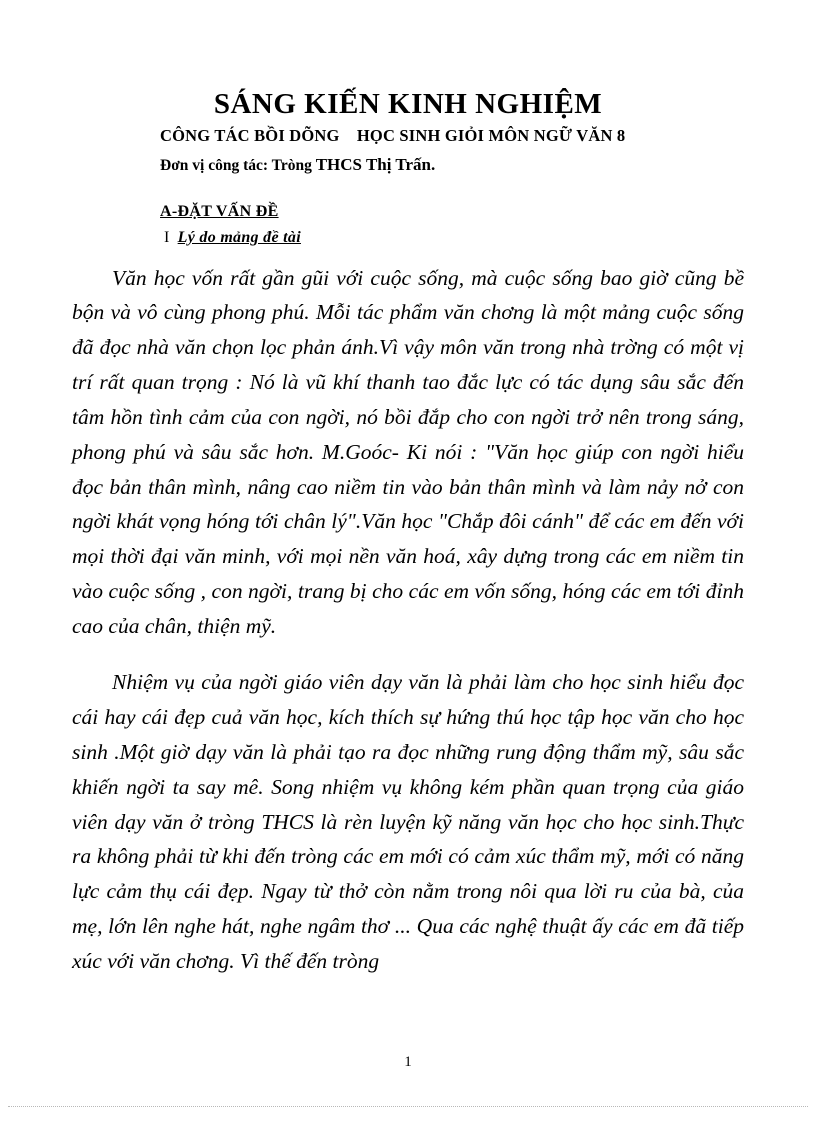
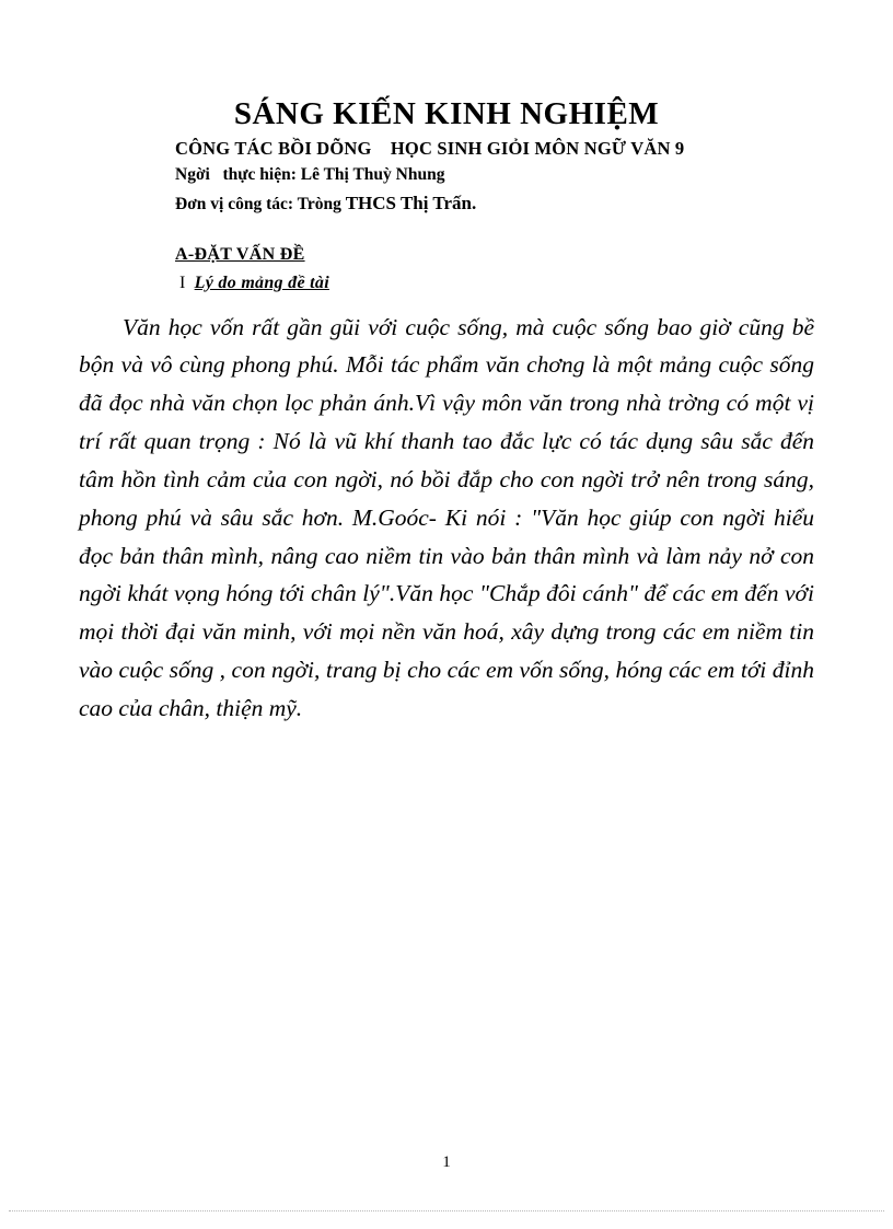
  SÁNG KIẾN KINH NGHIỆM
- CÔNG TÁC BỒI DÕNG HỌC SINH GIỎI MÔN NGỮ VĂN 8
+ CÔNG TÁC BỒI DÕNG HỌC SINH GIỎI MÔN NGỮ VĂN 9
+ Ngời thực hiện: Lê Thị Thuỳ Nhung
  Đơn vị công tác: Tròng THCS Thị Trấn.
  A-ĐẶT VẤN ĐỀ
  I Lý do mảng đề tài
  Văn học vốn rất gần gũi với cuộc sống, mà cuộc sống bao giờ cũng bề bộn và vô cùng phong phú. Mỗi tác phẩm văn chơng là một mảng cuộc sống đã đọc nhà văn chọn lọc phản ánh.Vì vậy môn văn trong nhà trờng có một vị trí rất quan trọng : Nó là vũ khí thanh tao đắc lực có tác dụng sâu sắc đến tâm hồn tình cảm của con ngời, nó bồi đắp cho con ngời trở nên trong sáng, phong phú và sâu sắc hơn. M.Goóc- Ki nói : "Văn học giúp con ngời hiểu đọc bản thân mình, nâng cao niềm tin vào bản thân mình và làm nảy nở con ngời khát vọng hóng tới chân lý".Văn học "Chắp đôi cánh" để các em đến với mọi thời đại văn minh, với mọi nền văn hoá, xây dựng trong các em niềm tin vào cuộc sống , con ngời, trang bị cho các em vốn sống, hóng các em tới đỉnh cao của chân, thiện mỹ.
- Nhiệm vụ của ngời giáo viên dạy văn là phải làm cho học sinh hiểu đọc cái hay cái đẹp cuả văn học, kích thích sự hứng thú học tập học văn cho học sinh .Một giờ dạy văn là phải tạo ra đọc những rung động thẩm mỹ, sâu sắc khiến ngời ta say mê. Song nhiệm vụ không kém phần quan trọng của giáo viên dạy văn ở tròng THCS là rèn luyện kỹ năng văn học cho học sinh.Thực ra không phải từ khi đến tròng các em mới có cảm xúc thẩm mỹ, mới có năng lực cảm thụ cái đẹp. Ngay từ thở còn nằm trong nôi qua lời ru của bà, của mẹ, lớn lên nghe hát, nghe ngâm thơ ... Qua các nghệ thuật ấy các em đã tiếp xúc với văn chơng. Vì thế đến tròng
  1
